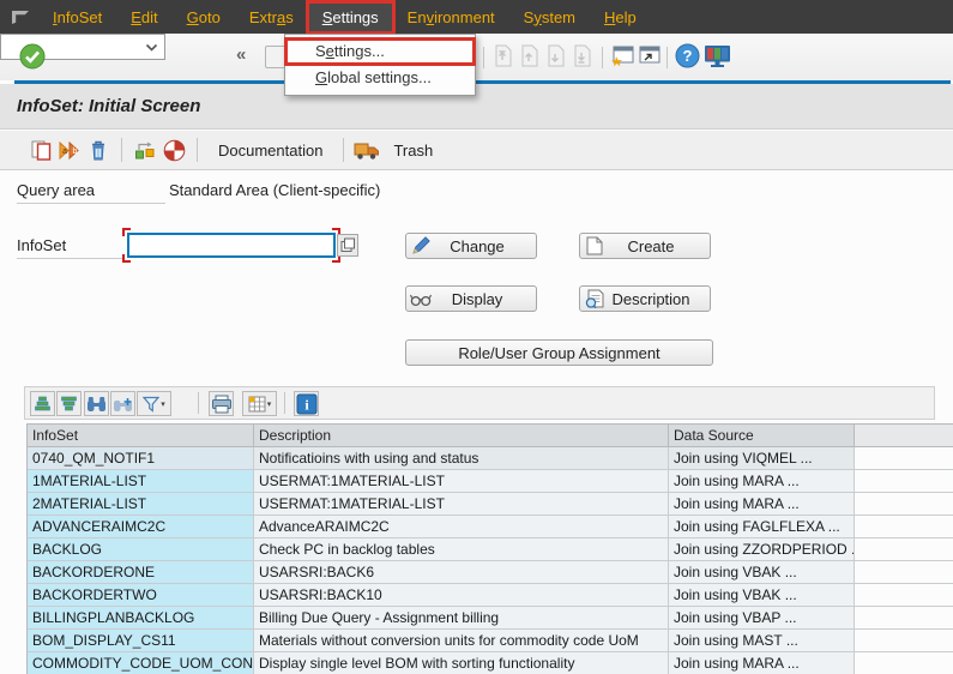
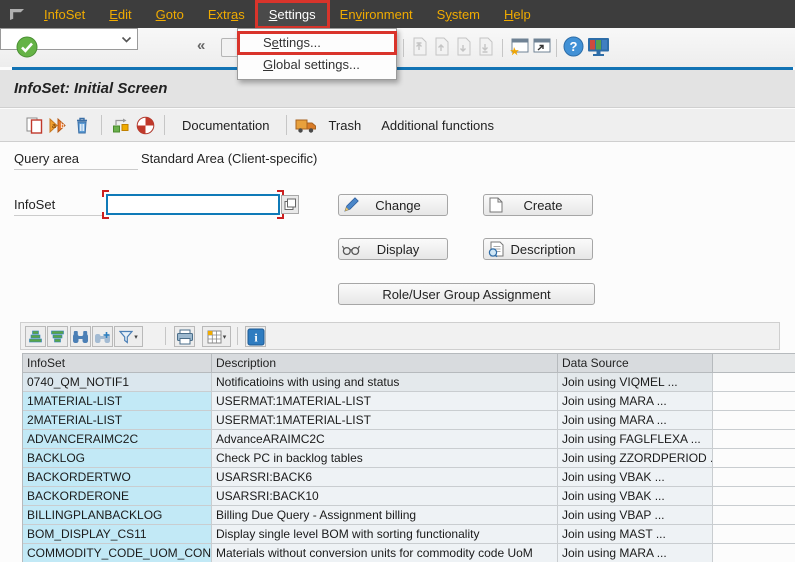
  InfoSet
  Edit
  Goto
  Extras
  Settings
  Environment
  System
  Help
  «
  ?
  Settings...
  Global settings...
  InfoSet: Initial Screen
  Documentation
  Trash
+ Additional functions
  Query area
  Standard Area (Client-specific)
  InfoSet
  Change
  Create
  Display
  Description
  Role/User Group Assignment
  i
  InfoSet
  Description
  Data Source
  0740_QM_NOTIF1
  Notificatioins with using and status
  Join using VIQMEL ...
  1MATERIAL-LIST
  USERMAT:1MATERIAL-LIST
  Join using MARA ...
  2MATERIAL-LIST
  USERMAT:1MATERIAL-LIST
  Join using MARA ...
  ADVANCERAIMC2C
  AdvanceARAIMC2C
  Join using FAGLFLEXA ...
  BACKLOG
  Check PC in backlog tables
  Join using ZZORDPERIOD .
- BACKORDERONE
+ BACKORDERTWO
  USARSRI:BACK6
  Join using VBAK ...
- BACKORDERTWO
+ BACKORDERONE
  USARSRI:BACK10
  Join using VBAK ...
  BILLINGPLANBACKLOG
  Billing Due Query - Assignment billing
  Join using VBAP ...
  BOM_DISPLAY_CS11
- Materials without conversion units for commodity code UoM
+ Display single level BOM with sorting functionality
  Join using MAST ...
  COMMODITY_CODE_UOM_CON
- Display single level BOM with sorting functionality
+ Materials without conversion units for commodity code UoM
  Join using MARA ...
